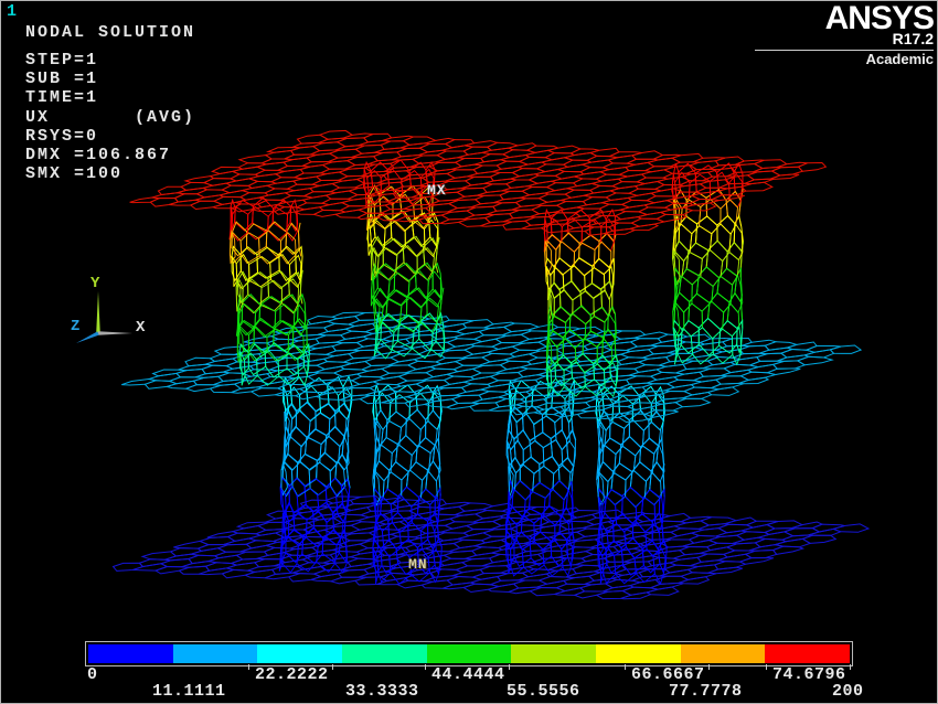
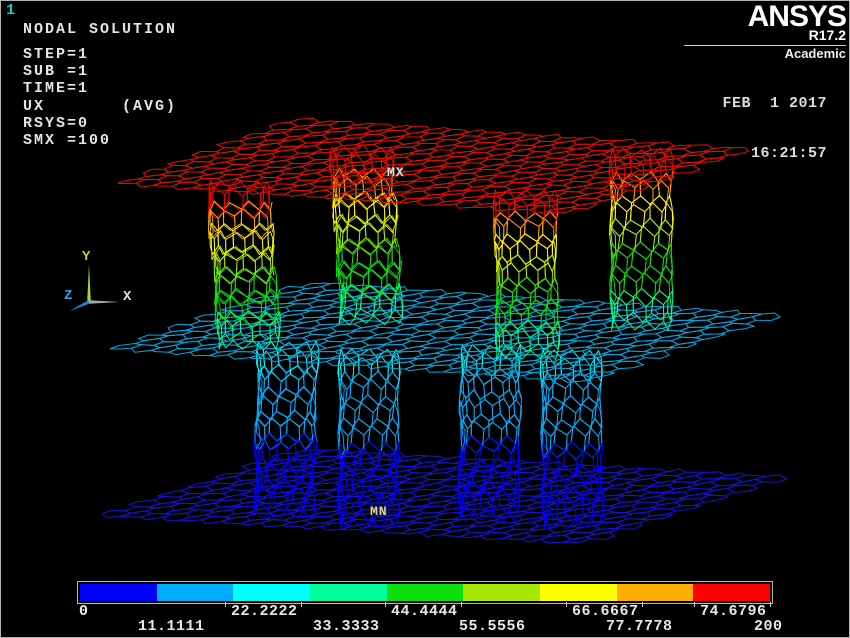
  1
  NODAL SOLUTION
  STEP=1
  SUB =1
  TIME=1
  UX (AVG)
  RSYS=0
- DMX =106.867
  SMX =100
  ANSYS
  R17.2
  Academic
+ FEB 1 2017
+ 16:21:57
  MX
  MN
  0
  11.1111
  22.2222
  33.3333
  44.4444
  55.5556
  66.6667
  77.7778
  74.6796
  200
  Y
  X
  Z
